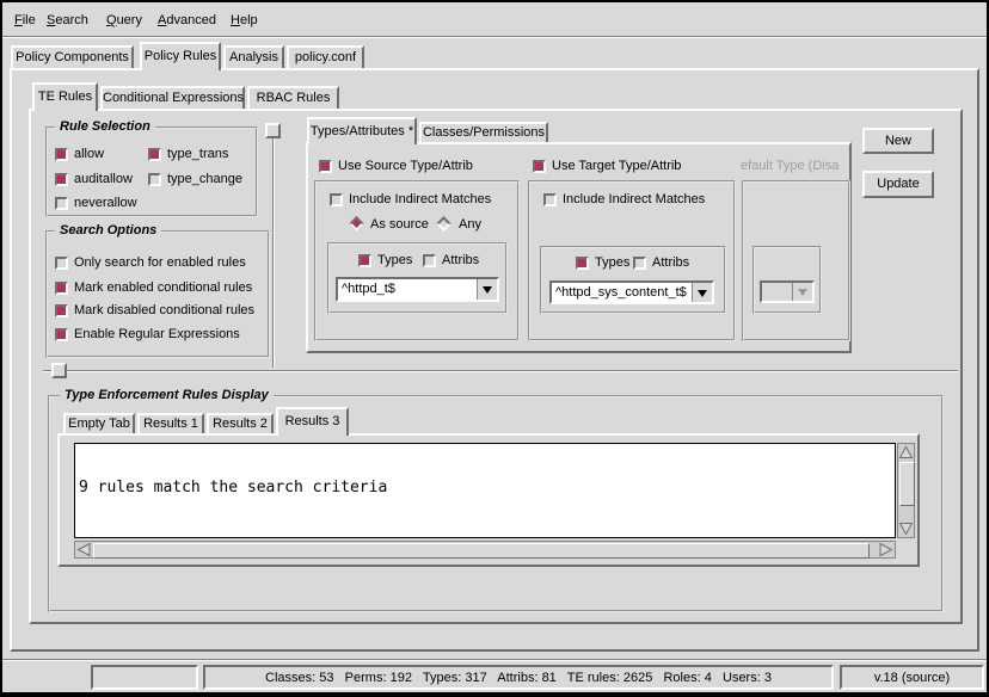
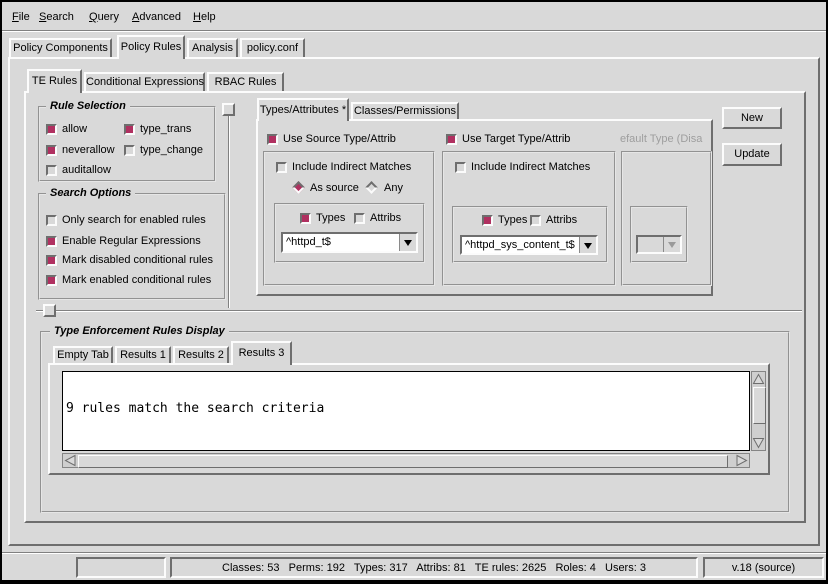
  File
  Search
  Query
  Advanced
  Help
  Policy Components
  Policy Rules
  Analysis
  policy.conf
  TE Rules
  Conditional Expressions
  RBAC Rules
  Rule Selection
  allow
  type_trans
- auditallow
+ neverallow
  type_change
- neverallow
+ auditallow
  Search Options
  Only search for enabled rules
- Mark enabled conditional rules
+ Enable Regular Expressions
  Mark disabled conditional rules
- Enable Regular Expressions
+ Mark enabled conditional rules
  Types/Attributes *
  Classes/Permissions
  Use Source Type/Attrib
  Include Indirect Matches
  As source
  Any
  Types
  Attribs
  ^httpd_t$
  Use Target Type/Attrib
  Include Indirect Matches
  Types
  Attribs
  ^httpd_sys_content_t$
  efault Type (Disa
  New
  Update
  Type Enforcement Rules Display
  Empty Tab
  Results 1
  Results 2
  Results 3
  9 rules match the search criteria
  Classes: 53 Perms: 192 Types: 317 Attribs: 81 TE rules: 2625 Roles: 4 Users: 3
  v.18 (source)
